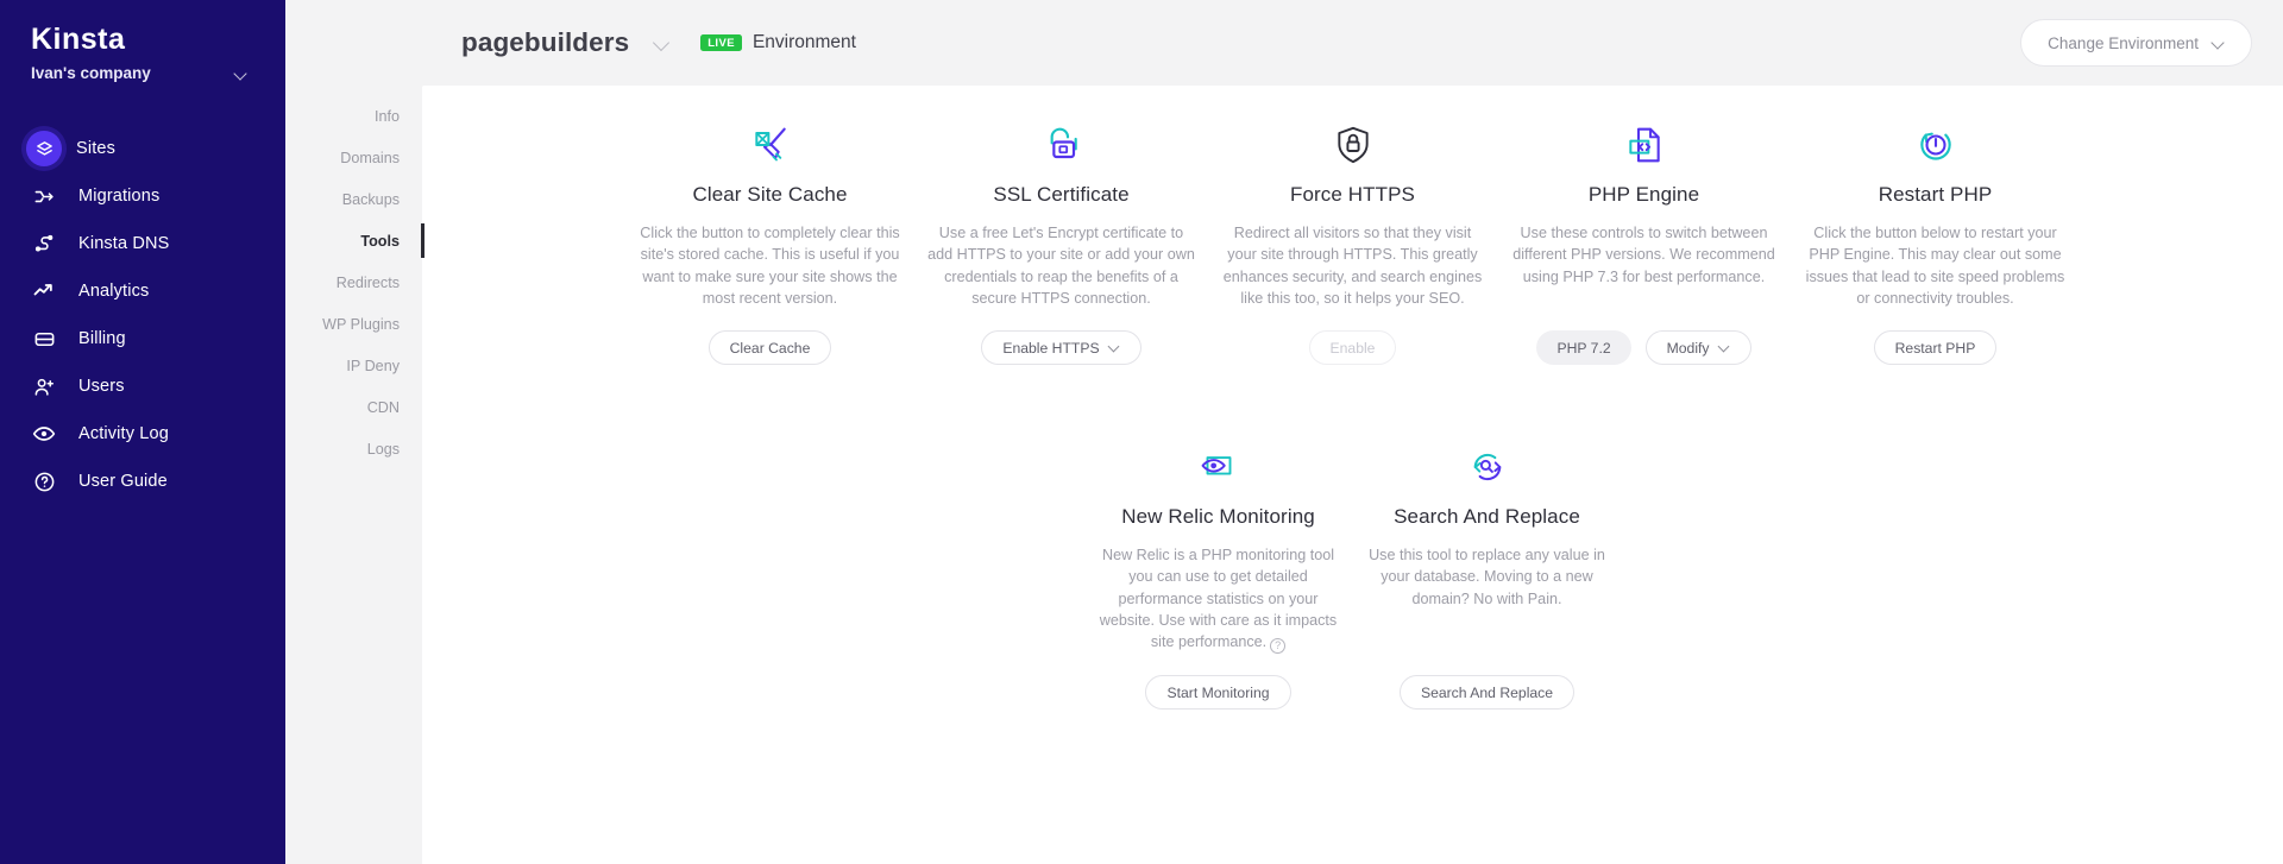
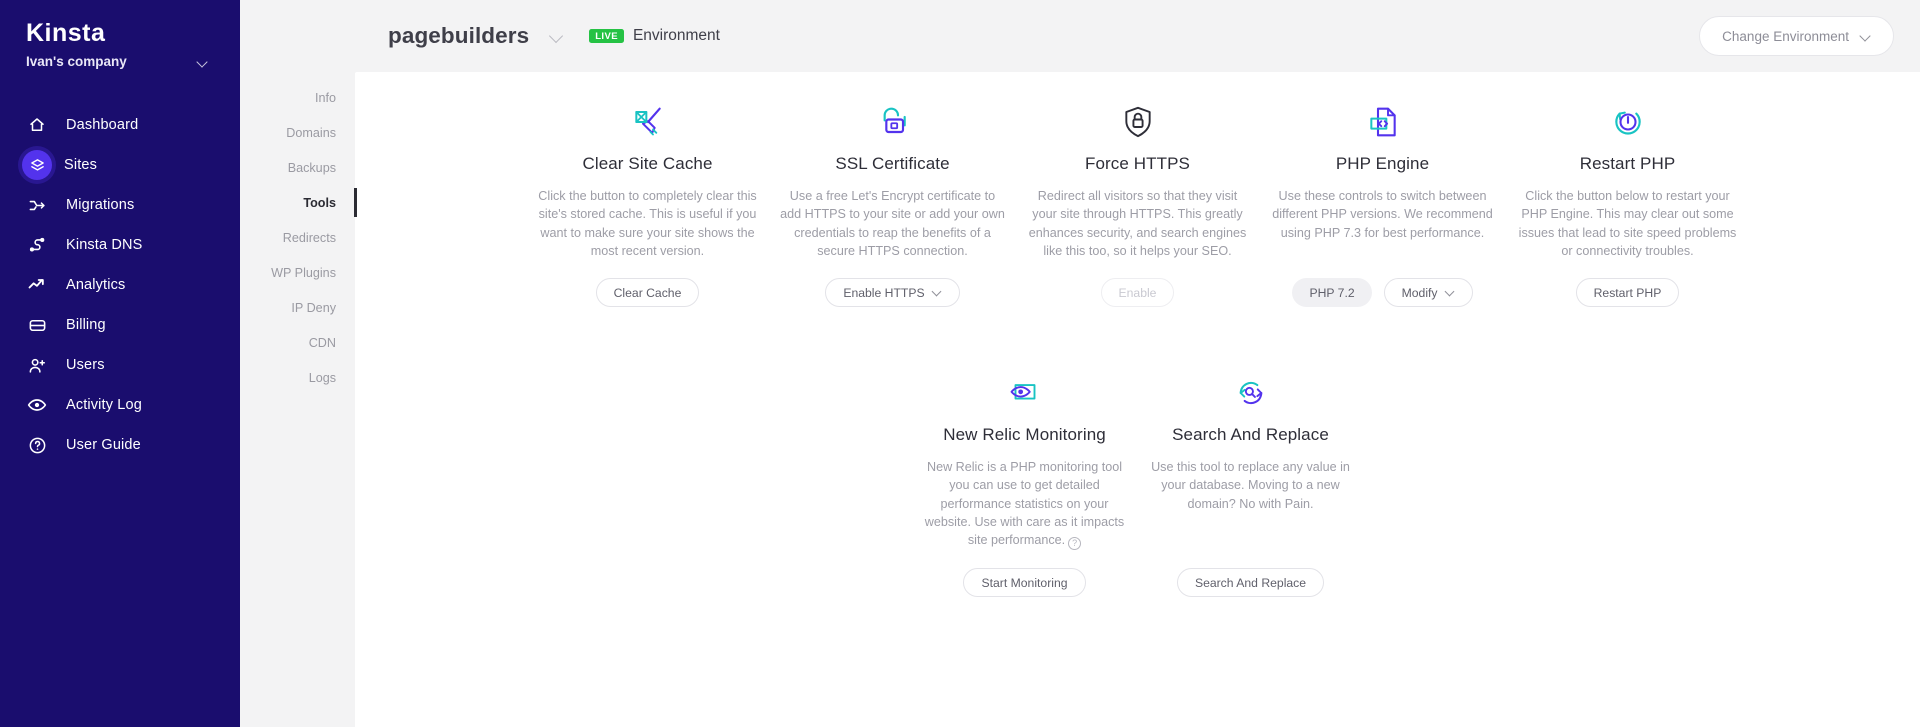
  Kinsta
  Ivan's company
+ Dashboard
  Sites
  Migrations
  Kinsta DNS
  Analytics
  Billing
  Users
  Activity Log
  User Guide
  Info
  Domains
  Backups
  Tools
  Redirects
  WP Plugins
  IP Deny
  CDN
  Logs
  pagebuilders
  LIVE
  Environment
  Change Environment
  Clear Site Cache
  Click the button to completely clear this site's stored cache. This is useful if you want to make sure your site shows the most recent version.
  Clear Cache
  SSL Certificate
  Use a free Let's Encrypt certificate to add HTTPS to your site or add your own credentials to reap the benefits of a secure HTTPS connection.
  Enable HTTPS
  Force HTTPS
  Redirect all visitors so that they visit your site through HTTPS. This greatly enhances security, and search engines like this too, so it helps your SEO.
  Enable
  PHP Engine
  Use these controls to switch between different PHP versions. We recommend using PHP 7.3 for best performance.
  PHP 7.2
  Modify
  Restart PHP
  Click the button below to restart your PHP Engine. This may clear out some issues that lead to site speed problems or connectivity troubles.
  Restart PHP
  New Relic Monitoring
  New Relic is a PHP monitoring tool you can use to get detailed performance statistics on your website. Use with care as it impacts site performance. ?
  Start Monitoring
  Search And Replace
  Use this tool to replace any value in your database. Moving to a new domain? No with Pain.
  Search And Replace
